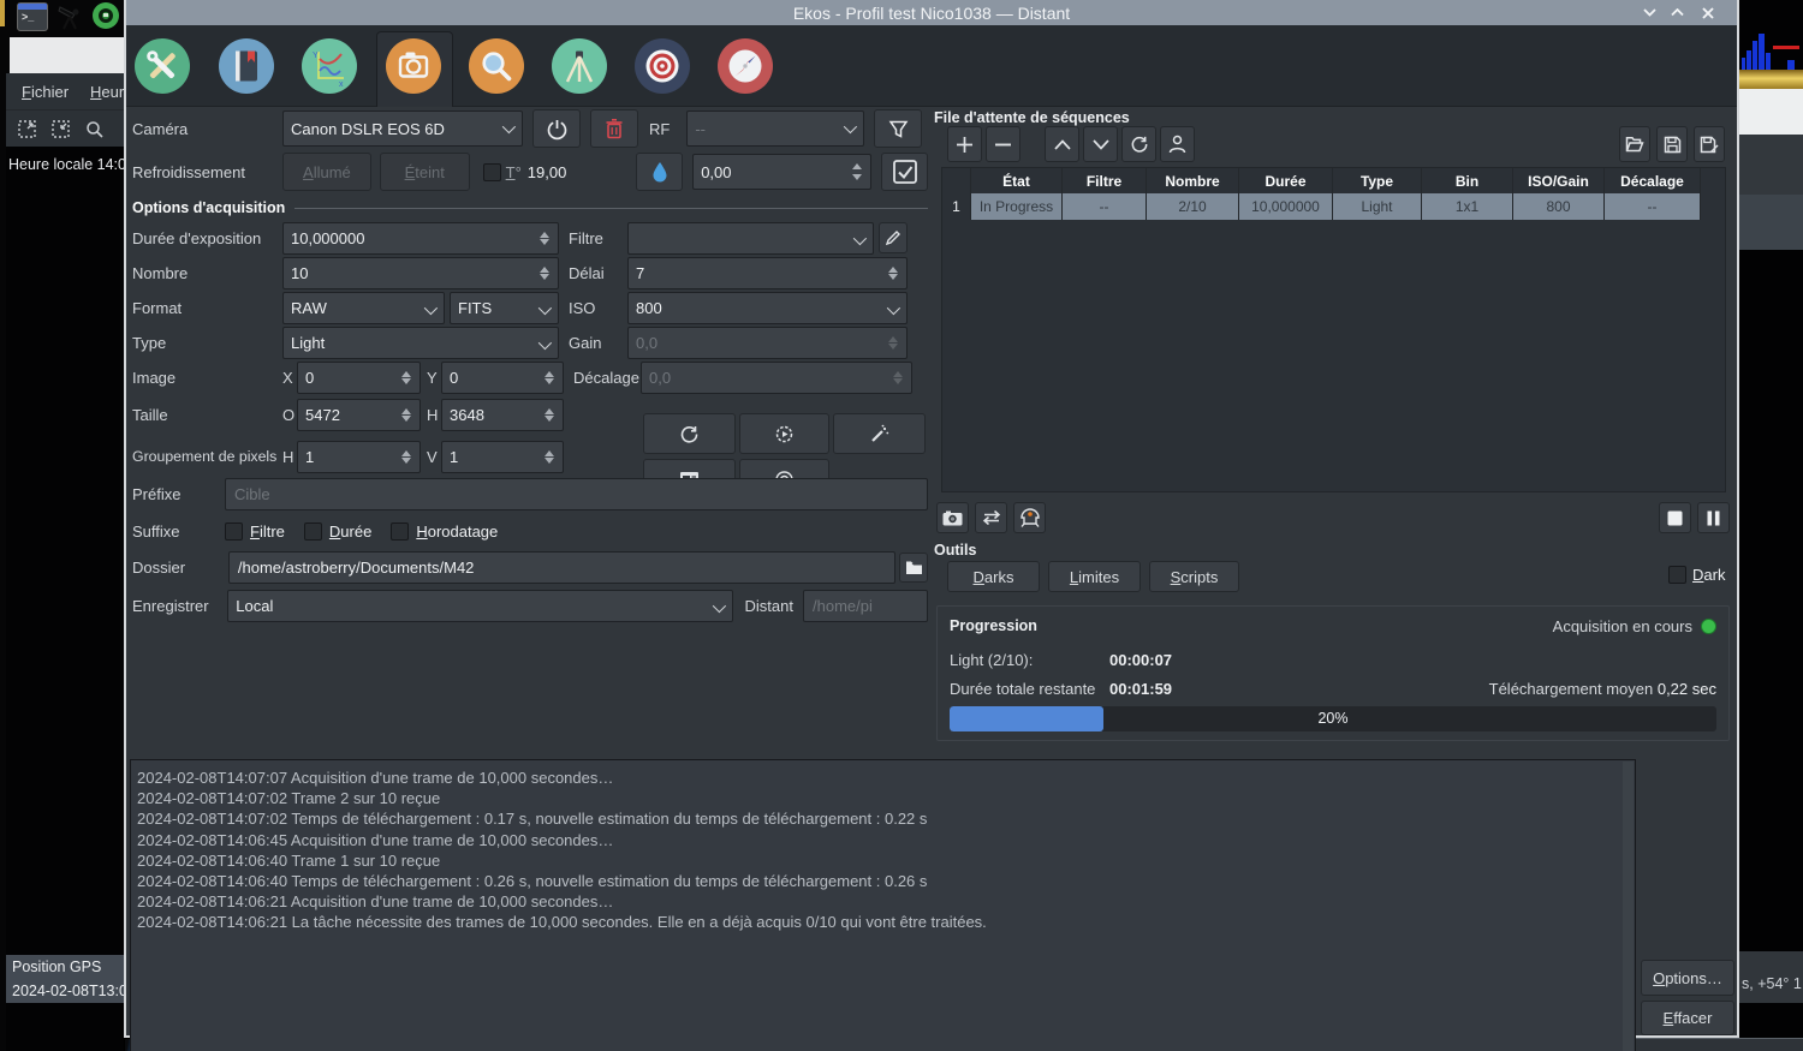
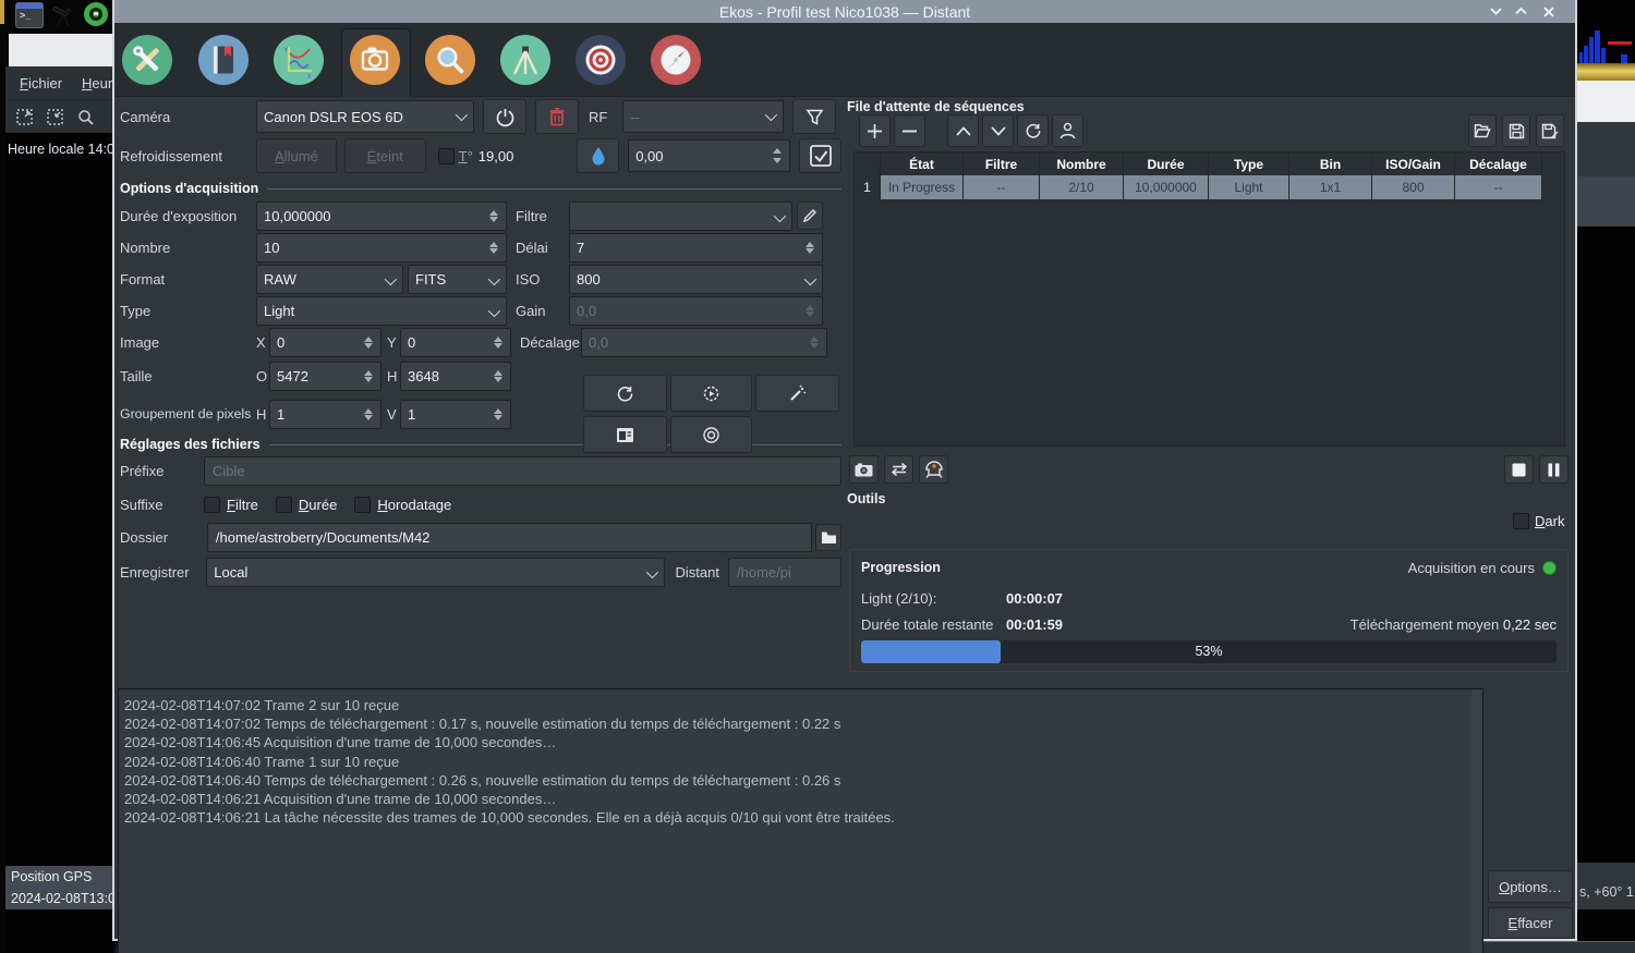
  Fichier
  Heur
  Heure locale 14:0
  Position GPS
  2024-02-08T13:
- s, +54° 1
+ s, +60° 1
  Ekos - Profil test Nico1038 — Distant
  Caméra
  Canon DSLR EOS 6D
  RF
  --
  Refroidissement
  Allumé
  Éteint
  T°
  19,00
  0,00
  Options d'acquisition
  Durée d'exposition
  10,000000
  Filtre
  Nombre
  10
  Délai
  7
  Format
  RAW
  FITS
  ISO
  800
  Type
  Light
  Gain
  0,0
  Image
  X
  0
  Y
  0
  Décalage
  0,0
  Taille
  O
  5472
  H
  3648
  Groupement de pixels
  H
  1
  V
  1
+ Réglages des fichiers
  Préfixe
  Cible
  Suffixe
  Filtre
  Durée
  Horodatage
  Dossier
  /home/astroberry/Documents/M42
  Enregistrer
  Local
  Distant
  /home/pi
  File d'attente de séquences
  État
  Filtre
  Nombre
  Durée
  Type
  Bin
  ISO/Gain
  Décalage
  1
  In Progress
  --
  2/10
  10,000000
  Light
  1x1
  800
  --
  Outils
- Darks
- Limites
- Scripts
  Dark
  Progression
  Acquisition en cours
  Light (2/10):
  00:00:07
  Durée totale restante
  00:01:59
  Téléchargement moyen 0,22 sec
- 20%
+ 53%
- 2024-02-08T14:07:07 Acquisition d'une trame de 10,000 secondes…
  2024-02-08T14:07:02 Trame 2 sur 10 reçue
  2024-02-08T14:07:02 Temps de téléchargement : 0.17 s, nouvelle estimation du temps de téléchargement : 0.22 s
  2024-02-08T14:06:45 Acquisition d'une trame de 10,000 secondes…
  2024-02-08T14:06:40 Trame 1 sur 10 reçue
  2024-02-08T14:06:40 Temps de téléchargement : 0.26 s, nouvelle estimation du temps de téléchargement : 0.26 s
  2024-02-08T14:06:21 Acquisition d'une trame de 10,000 secondes…
  2024-02-08T14:06:21 La tâche nécessite des trames de 10,000 secondes. Elle en a déjà acquis 0/10 qui vont être traitées.
  Options…
  Effacer
